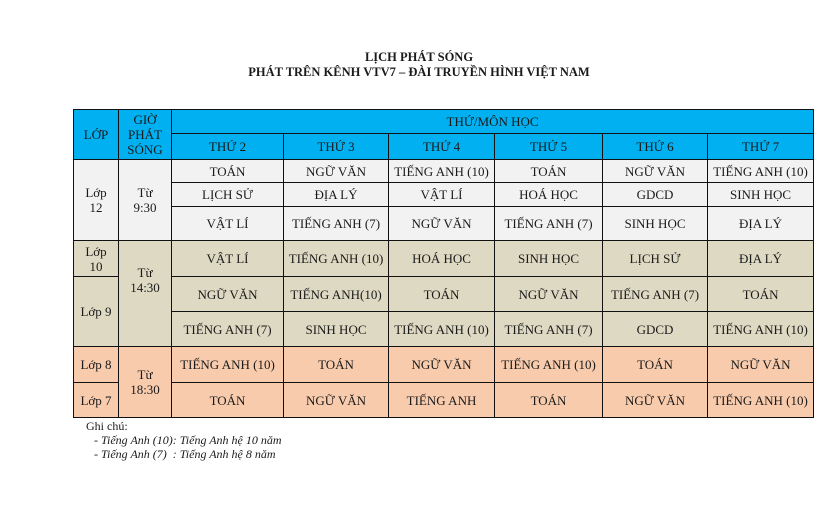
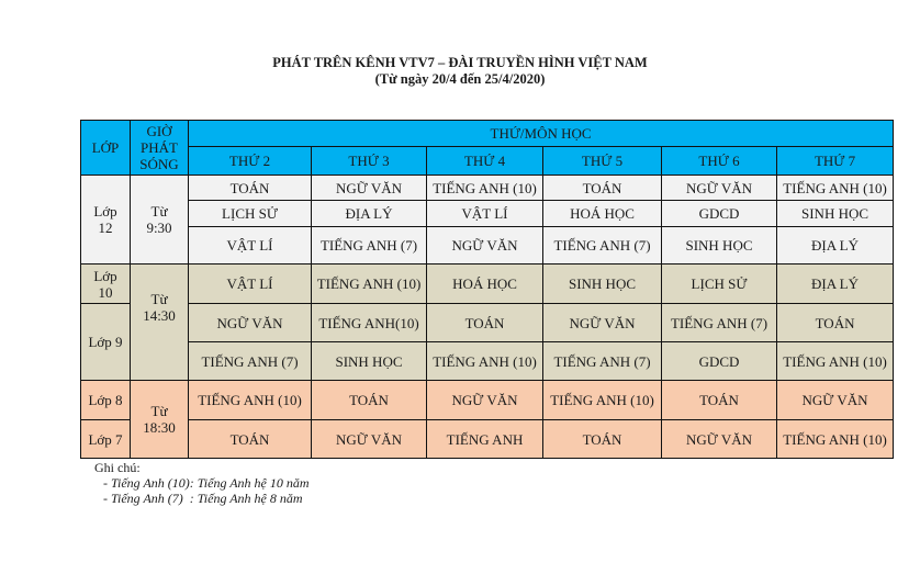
- LỊCH PHÁT SÓNG
  PHÁT TRÊN KÊNH VTV7 – ĐÀI TRUYỀN HÌNH VIỆT NAM
+ (Từ ngày 20/4 đến 25/4/2020)
  LỚP	GIỜ PHÁT SÓNG	THỨ/MÔN HỌC
  THỨ 2	THỨ 3	THỨ 4	THỨ 5	THỨ 6	THỨ 7
  Lớp 12	Từ 9:30	TOÁN	NGỮ VĂN	TIẾNG ANH (10)	TOÁN	NGỮ VĂN	TIẾNG ANH (10)
  LỊCH SỬ	ĐỊA LÝ	VẬT LÍ	HOÁ HỌC	GDCD	SINH HỌC
  VẬT LÍ	TIẾNG ANH (7)	NGỮ VĂN	TIẾNG ANH (7)	SINH HỌC	ĐỊA LÝ
  Lớp 10	Từ 14:30	VẬT LÍ	TIẾNG ANH (10)	HOÁ HỌC	SINH HỌC	LỊCH SỬ	ĐỊA LÝ
  Lớp 9	NGỮ VĂN	TIẾNG ANH(10)	TOÁN	NGỮ VĂN	TIẾNG ANH (7)	TOÁN
  TIẾNG ANH (7)	SINH HỌC	TIẾNG ANH (10)	TIẾNG ANH (7)	GDCD	TIẾNG ANH (10)
  Lớp 8	Từ 18:30	TIẾNG ANH (10)	TOÁN	NGỮ VĂN	TIẾNG ANH (10)	TOÁN	NGỮ VĂN
  Lớp 7	TOÁN	NGỮ VĂN	TIẾNG ANH	TOÁN	NGỮ VĂN	TIẾNG ANH (10)
  Ghi chú:
  - Tiếng Anh (10): Tiếng Anh hệ 10 năm
  - Tiếng Anh (7) : Tiếng Anh hệ 8 năm
